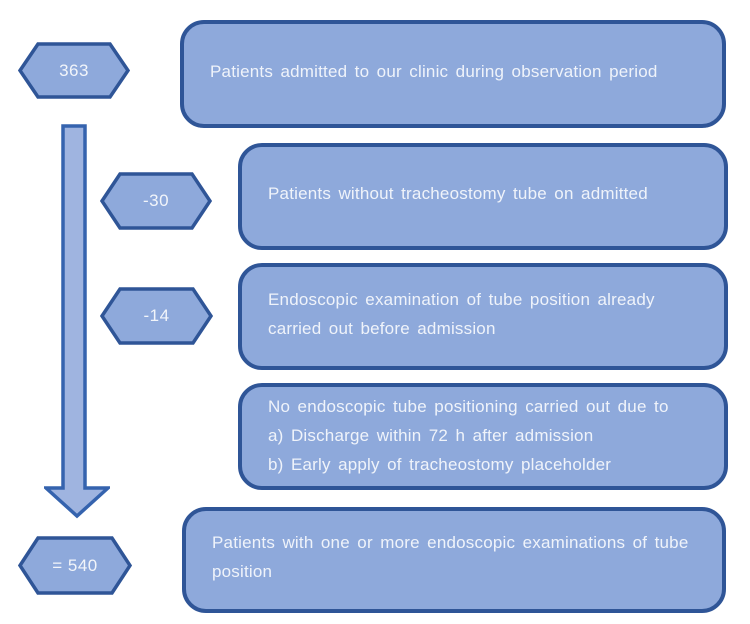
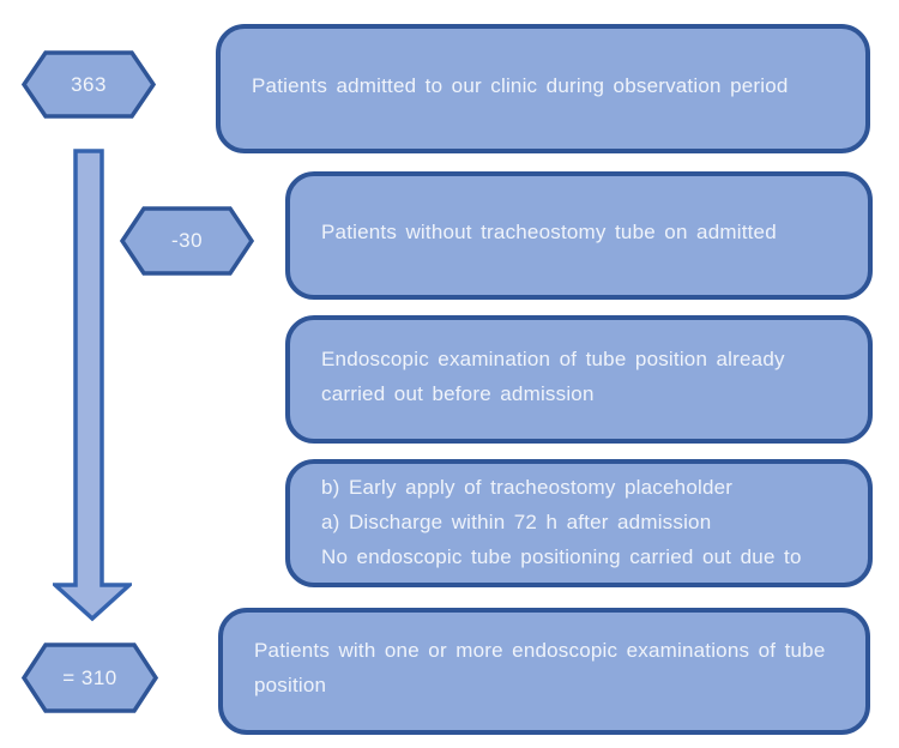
  363
  -30
- -14
- = 540
+ = 310
  Patients admitted to our clinic during observation period
  Patients without tracheostomy tube on admitted
  Endoscopic examination of tube position already carried out before admission
- No endoscopic tube positioning carried out due to
+ b) Early apply of tracheostomy placeholder
  a) Discharge within 72 h after admission
- b) Early apply of tracheostomy placeholder
+ No endoscopic tube positioning carried out due to
  Patients with one or more endoscopic examinations of tube position
